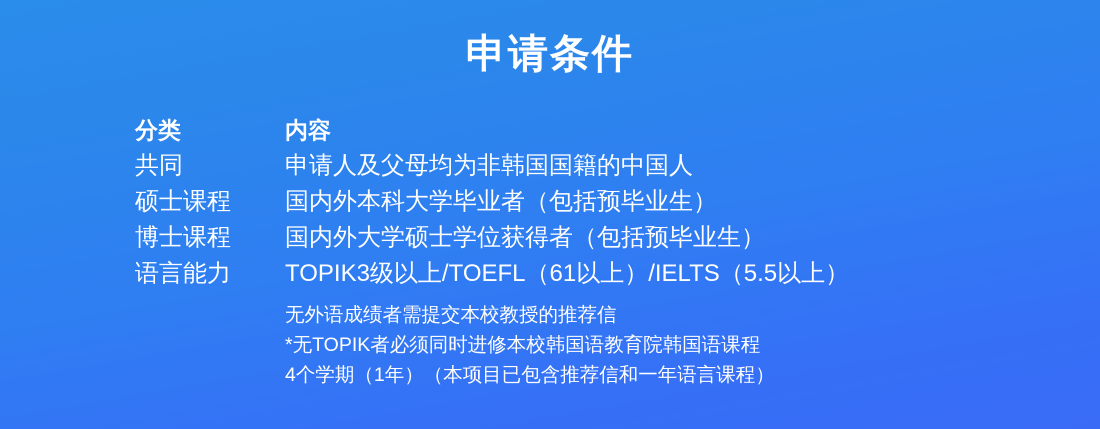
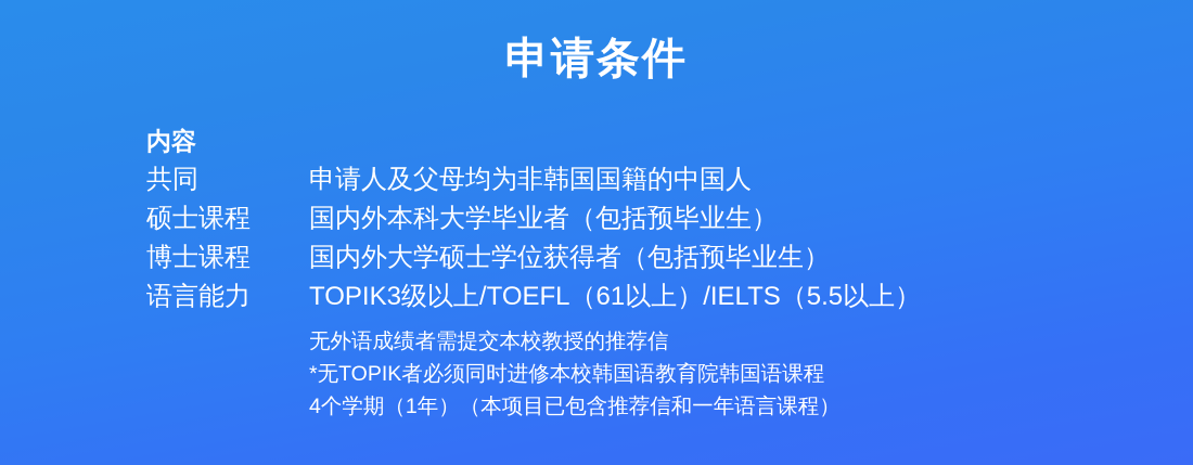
  申请条件
- 分类
  内容
  共同
  申请人及父母均为非韩国国籍的中国人
  硕士课程
  国内外本科大学毕业者（包括预毕业生）
  博士课程
  国内外大学硕士学位获得者（包括预毕业生）
  语言能力
  TOPIK3级以上/TOEFL（61以上）/IELTS（5.5以上）
  无外语成绩者需提交本校教授的推荐信
  *无TOPIK者必须同时进修本校韩国语教育院韩国语课程
  4个学期（1年）（本项目已包含推荐信和一年语言课程）
